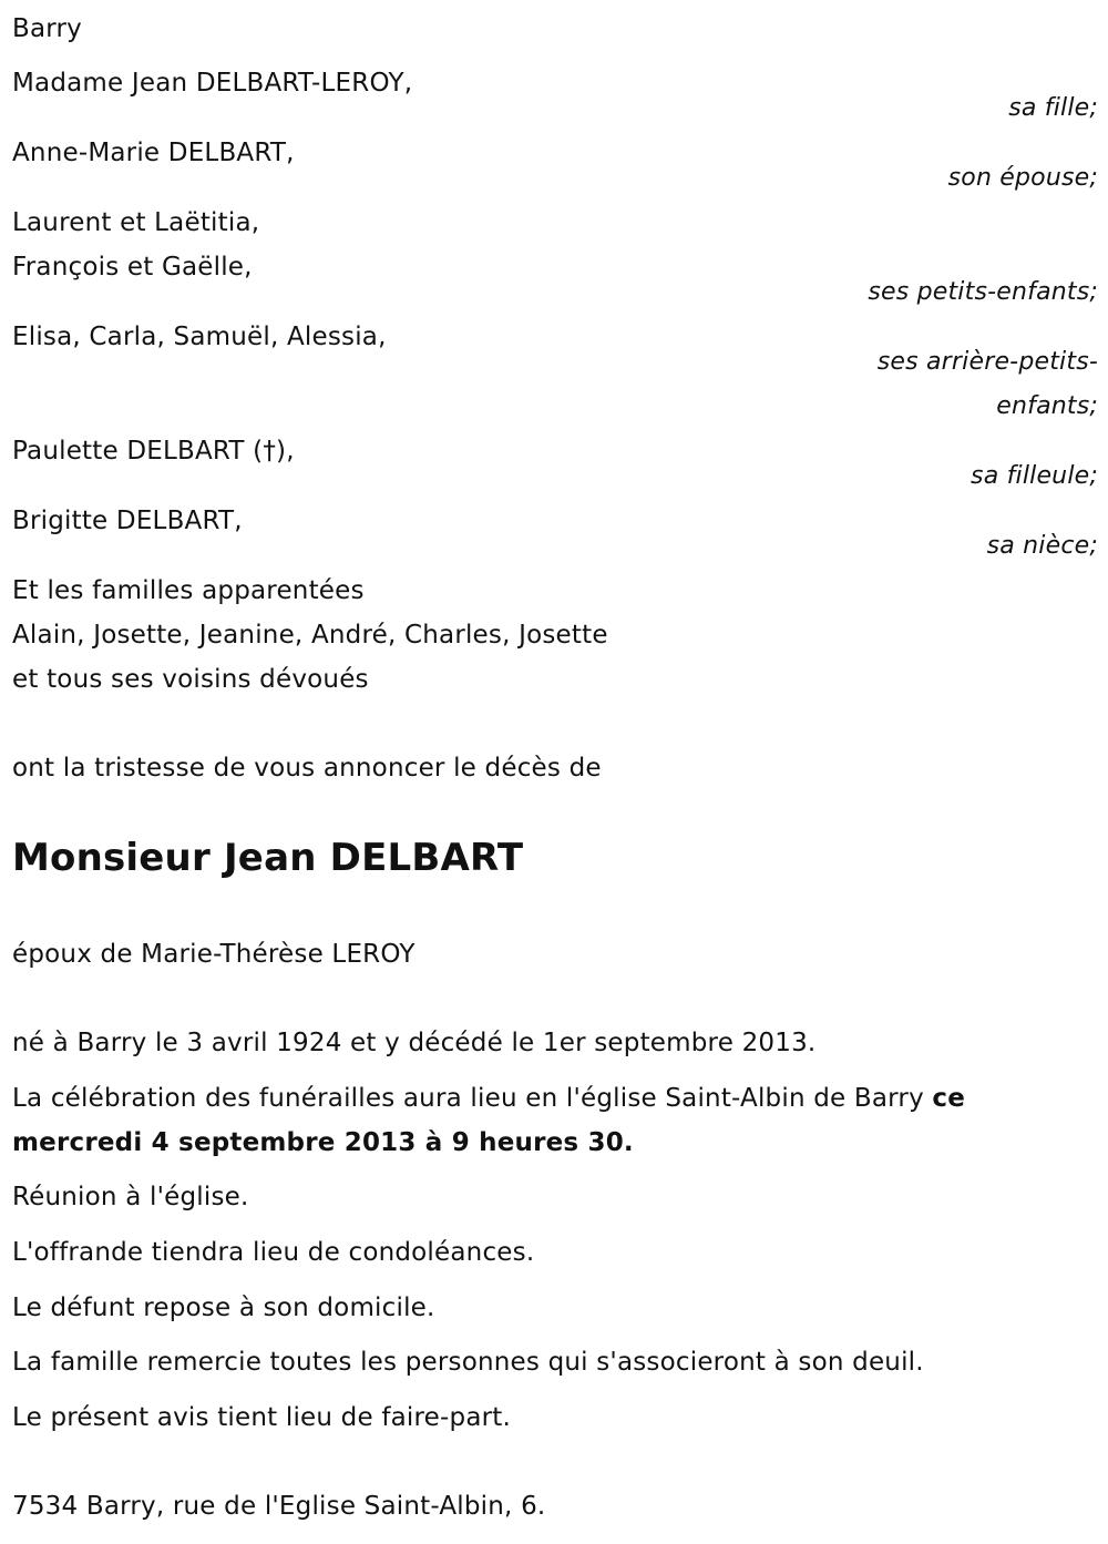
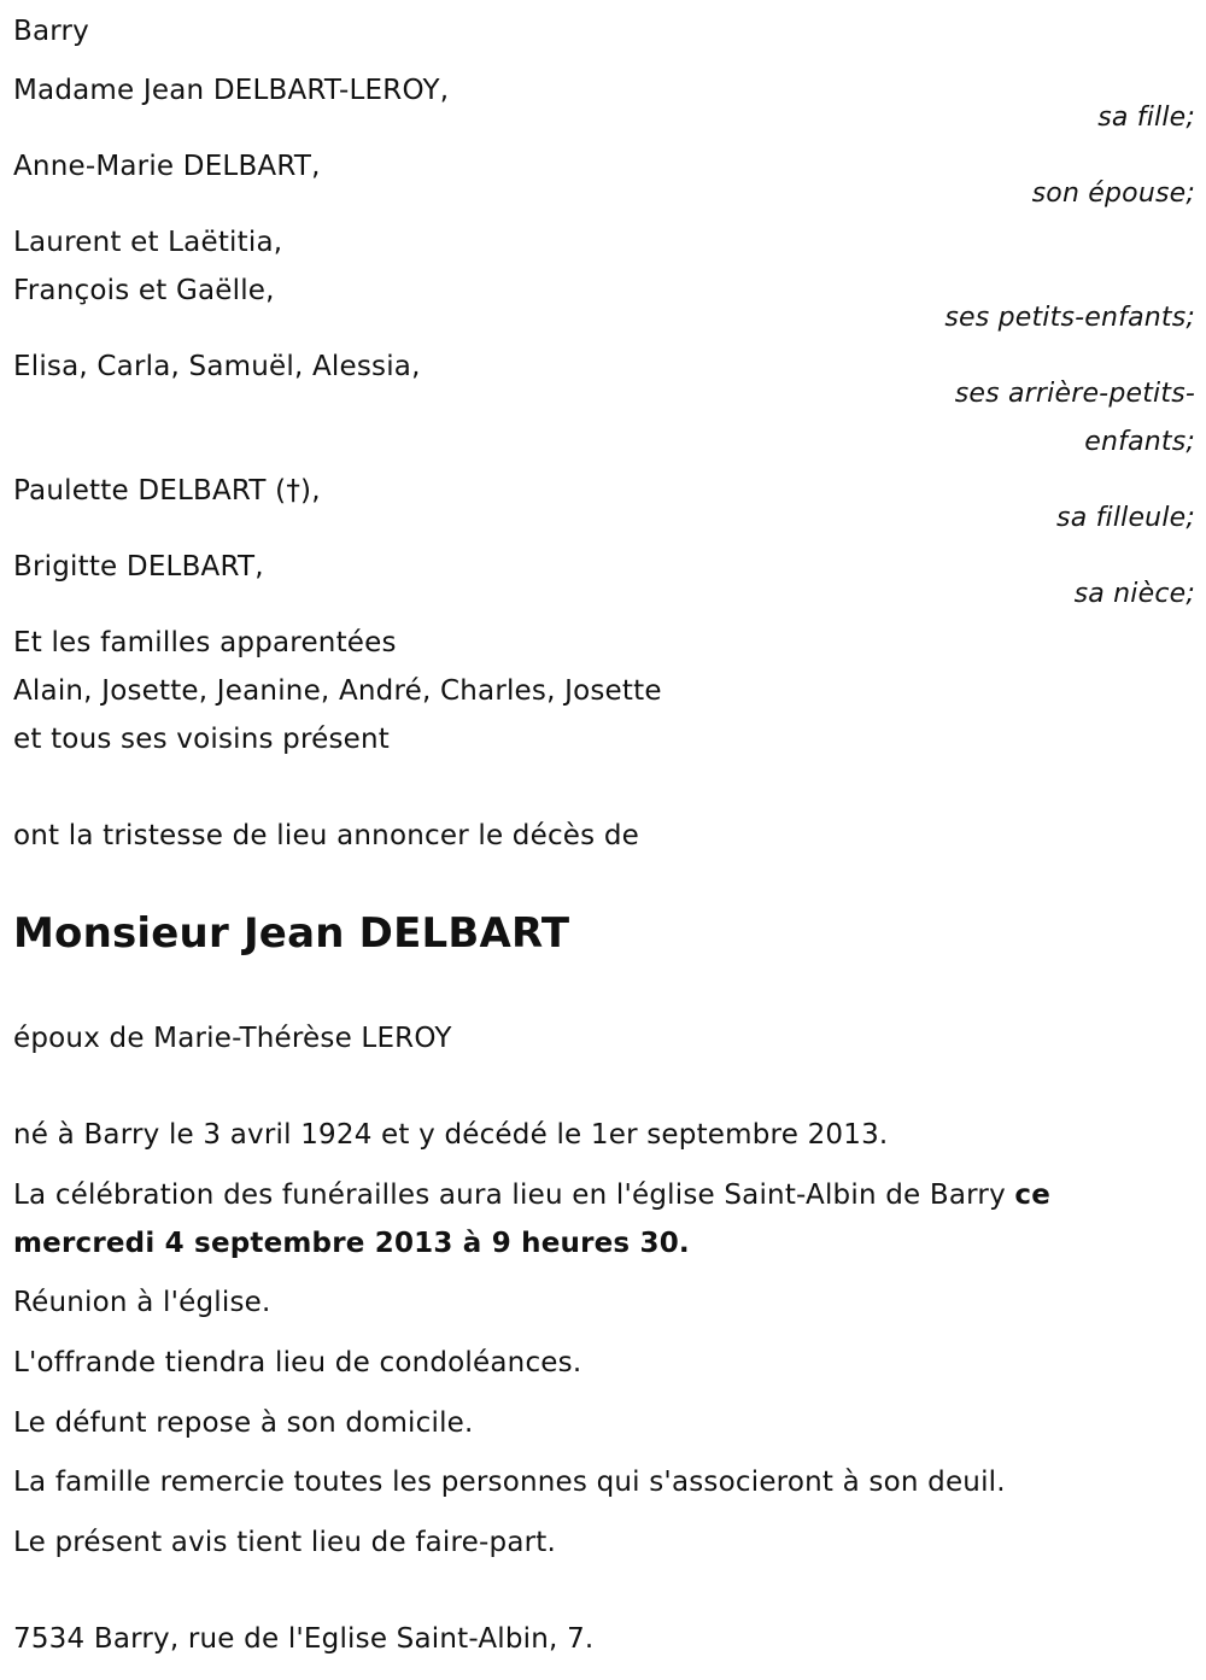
  Barry
  Madame Jean DELBART-LEROY,
  sa fille;
  Anne-Marie DELBART,
  son épouse;
  Laurent et Laëtitia,
  François et Gaëlle,
  ses petits-enfants;
  Elisa, Carla, Samuël, Alessia,
  ses arrière-petits-
  enfants;
  Paulette DELBART (†),
  sa filleule;
  Brigitte DELBART,
  sa nièce;
  Et les familles apparentées
  Alain, Josette, Jeanine, André, Charles, Josette
- et tous ses voisins dévoués
+ et tous ses voisins présent
- ont la tristesse de vous annoncer le décès de
+ ont la tristesse de lieu annoncer le décès de
  Monsieur Jean DELBART
  époux de Marie-Thérèse LEROY
  né à Barry le 3 avril 1924 et y décédé le 1er septembre 2013.
  La célébration des funérailles aura lieu en l'église Saint-Albin de Barry ce mercredi 4 septembre 2013 à 9 heures 30.
  Réunion à l'église.
  L'offrande tiendra lieu de condoléances.
  Le défunt repose à son domicile.
  La famille remercie toutes les personnes qui s'associeront à son deuil.
  Le présent avis tient lieu de faire-part.
- 7534 Barry, rue de l'Eglise Saint-Albin, 6.
+ 7534 Barry, rue de l'Eglise Saint-Albin, 7.
